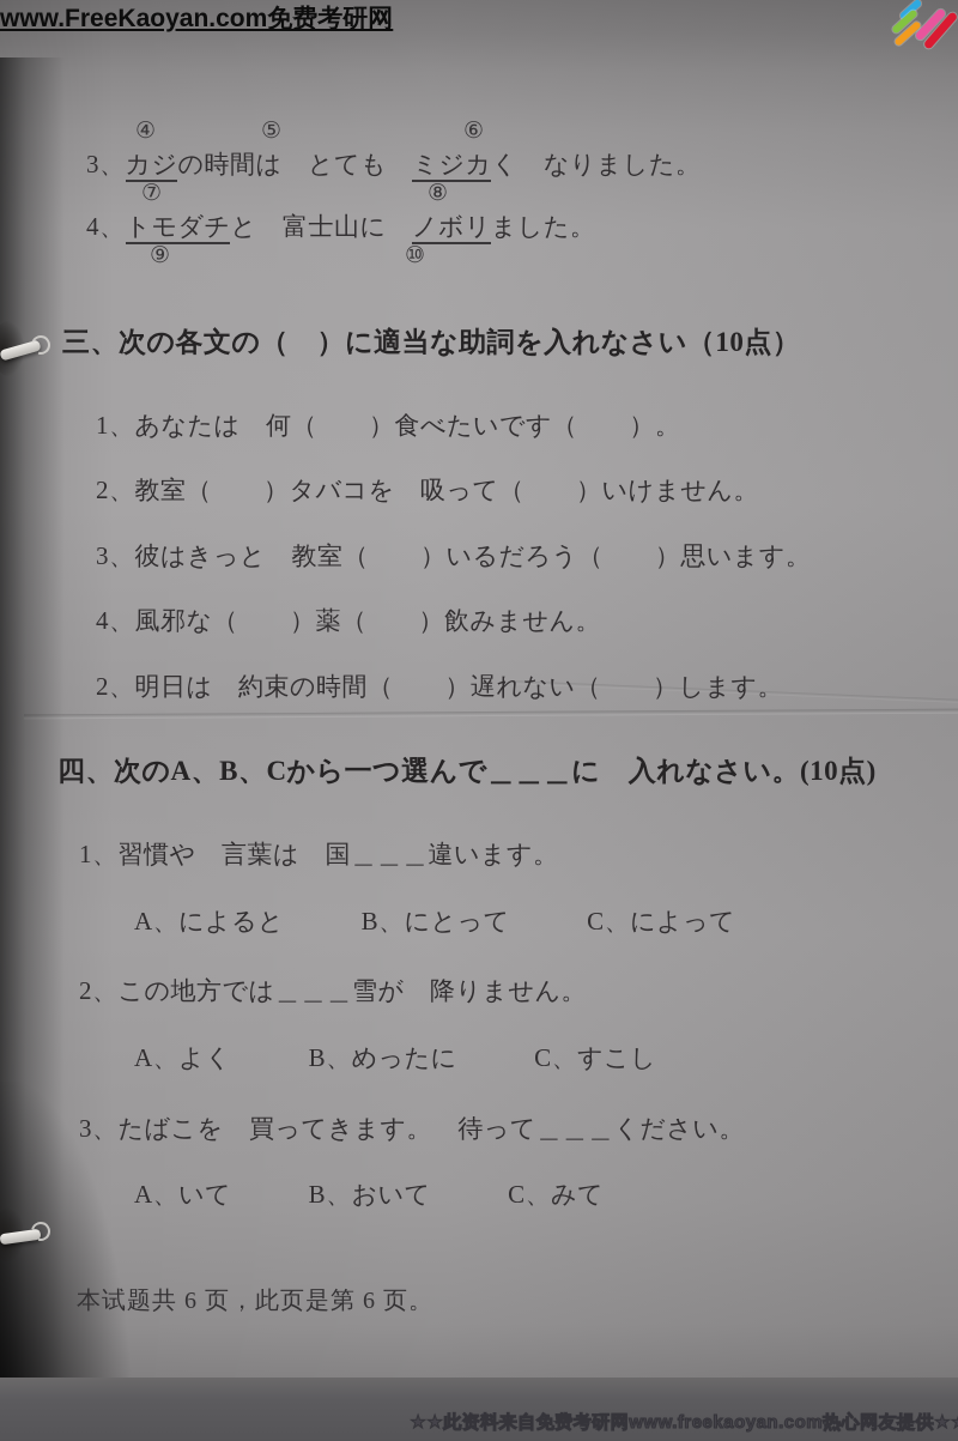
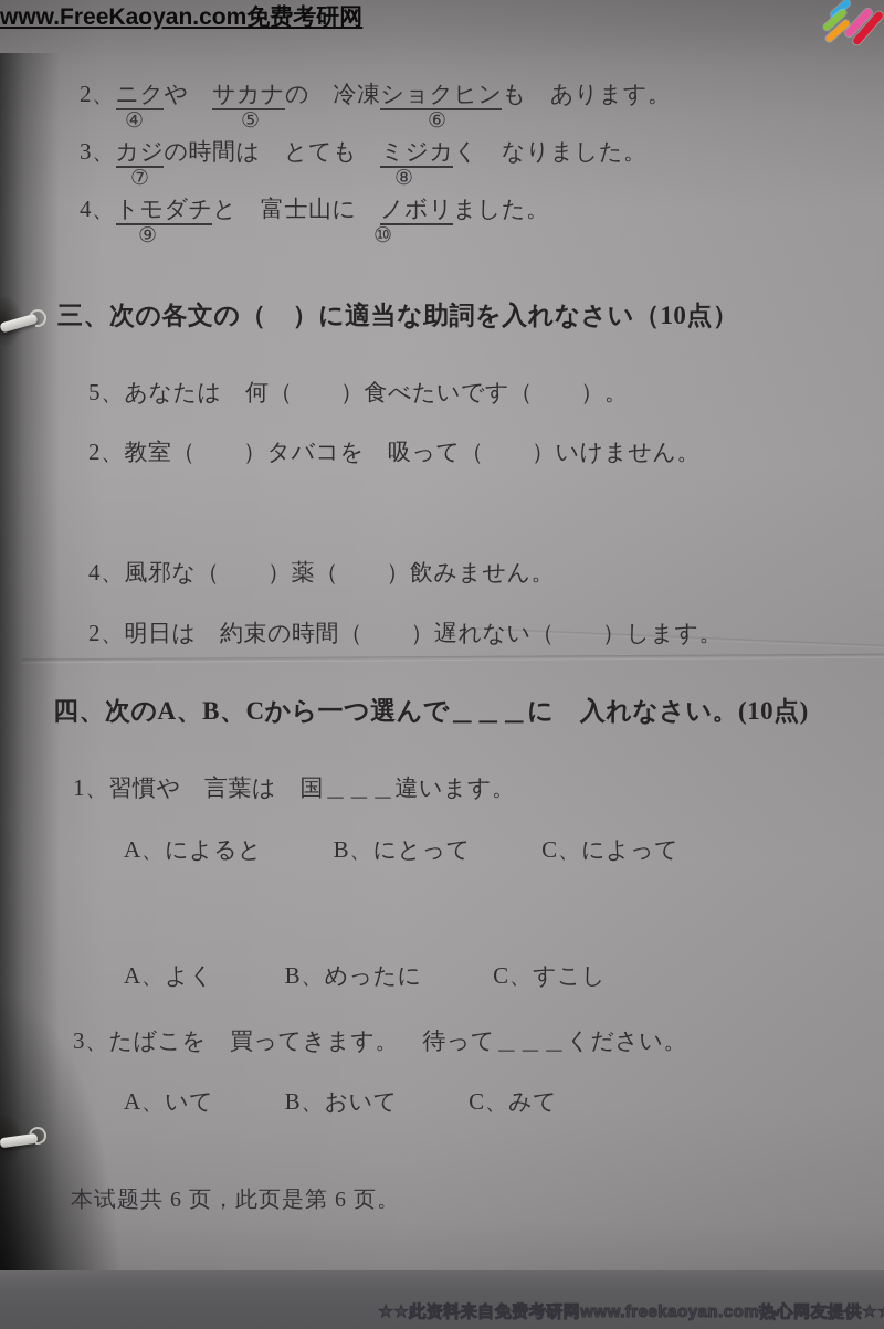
  www.FreeKaoyan.com免费考研网
+ 2、ニクや サカナの 冷凍ショクヒンも あります。
  ④
  ⑤
  ⑥
  3、カジの時間は とても ミジカく なりました。
  ⑦
  ⑧
  4、トモダチと 富士山に ノボリました。
  ⑨
  ⑩
  三、次の各文の（ ）に適当な助詞を入れなさい（10点）
- 1、あなたは 何（ ）食べたいです（ ）。
+ 5、あなたは 何（ ）食べたいです（ ）。
  2、教室（ ）タバコを 吸って（ ）いけません。
- 3、彼はきっと 教室（ ）いるだろう（ ）思います。
  4、風邪な（ ）薬（ ）飲みません。
  2、明日は 約束の時間（ ）遅れない（ ）します。
  四、次のA、B、Cから一つ選んで＿＿＿に 入れなさい。(10点)
  1、習慣や 言葉は 国＿＿＿違います。
  A、によると B、にとって C、によって
- 2、この地方では＿＿＿雪が 降りません。
  A、よく B、めったに C、すこし
  3、たばこを 買ってきます。 待って＿＿＿ください。
  A、いて B、おいて C、みて
  本试题共 6 页，此页是第 6 页。
  ★★此资料来自免费考研网www.freekaoyan.com热心网友提供★
